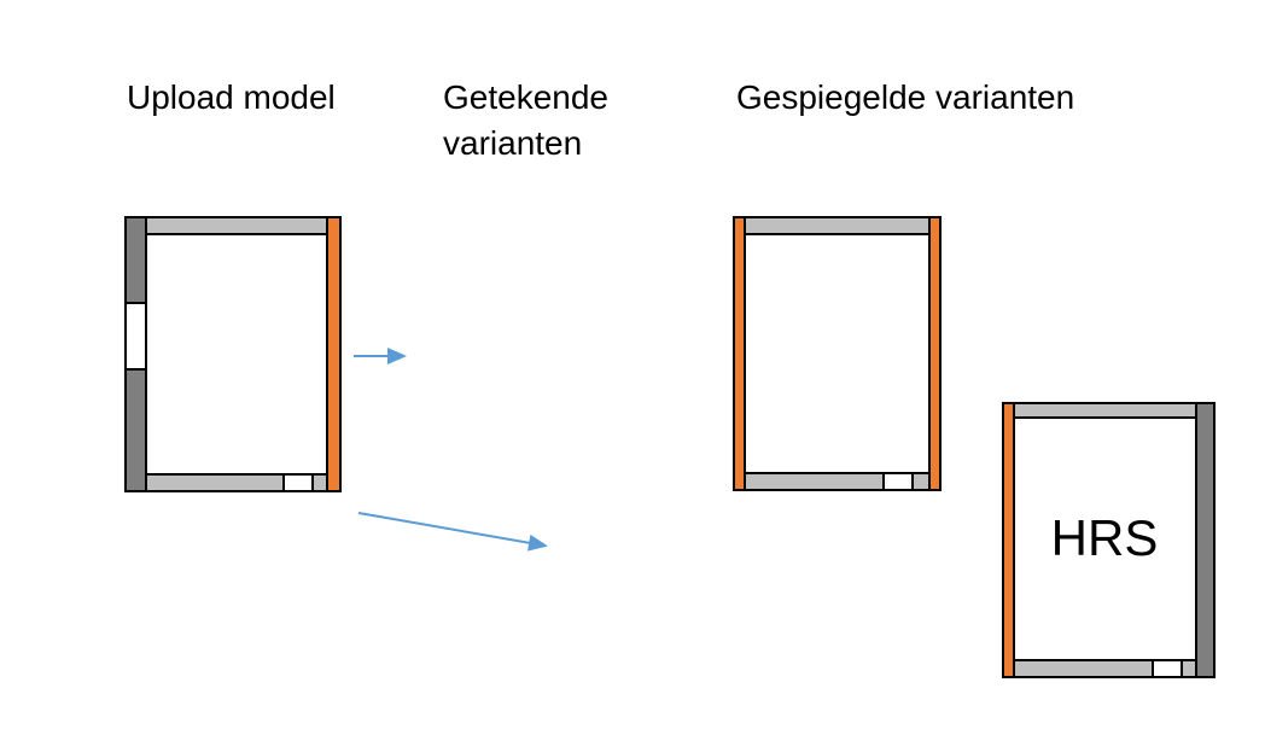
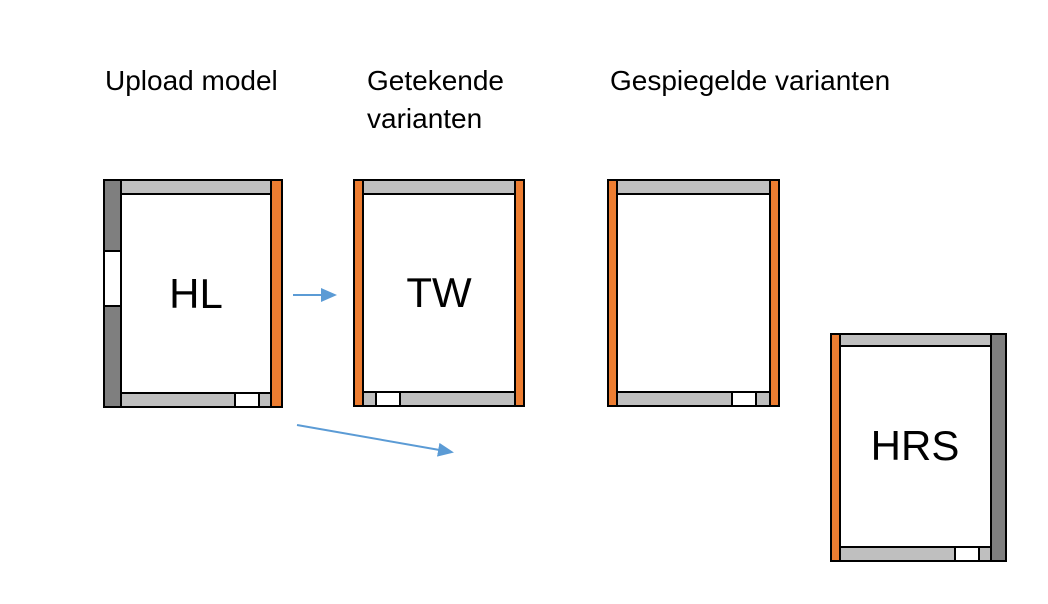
  Upload model
  Getekende varianten
  Gespiegelde varianten
+ HL
+ TW
  HRS
